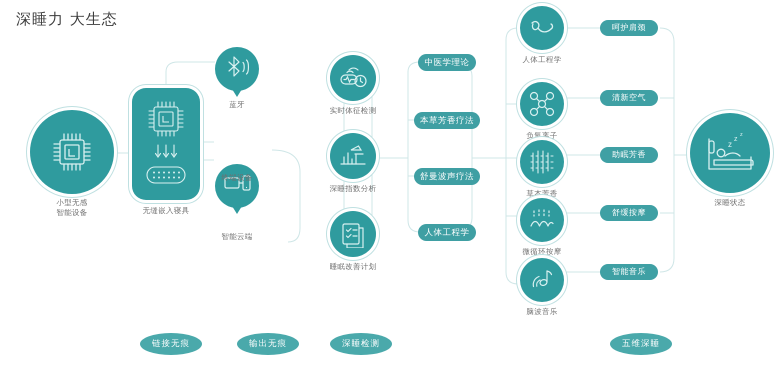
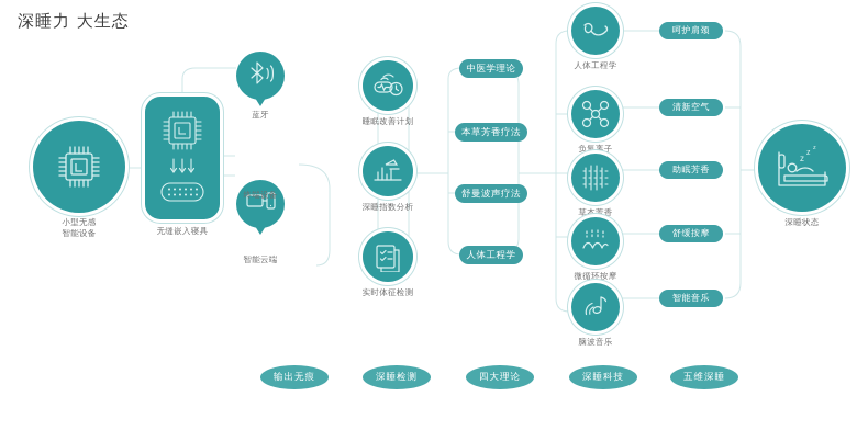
  深睡力 大生态
  小型无感
  智能设备
  无缝嵌入寝具
  蓝牙
  终端设备
  智能云端
- 实时体征检测
+ 睡眠改善计划
  深睡指数分析
- 睡眠改善计划
+ 实时体征检测
  中医学理论
  本草芳香疗法
  舒曼波声疗法
  人体工程学
  人体工程学
  负氧离子
  草本芳香
  微循环按摩
  脑波音乐
  呵护肩颈
  清新空气
  助眠芳香
  舒缓按摩
  智能音乐
  z
  深睡状态
- 链接无痕
  输出无痕
  深睡检测
+ 四大理论
+ 深睡科技
  五维深睡
